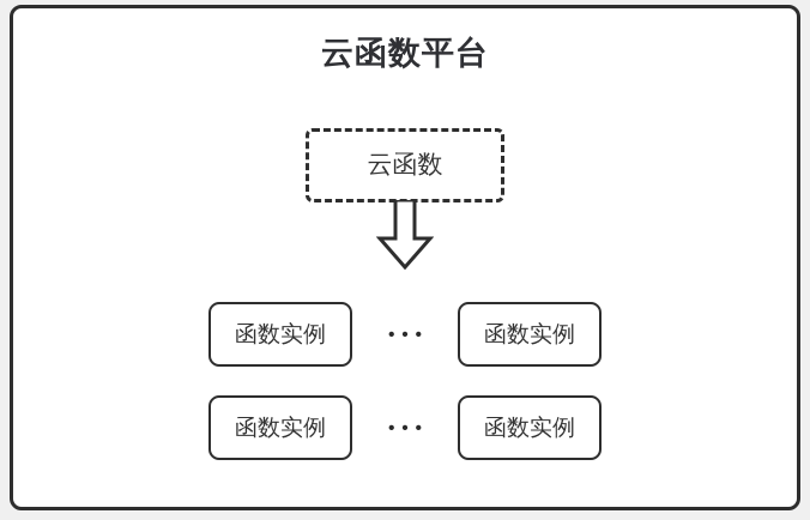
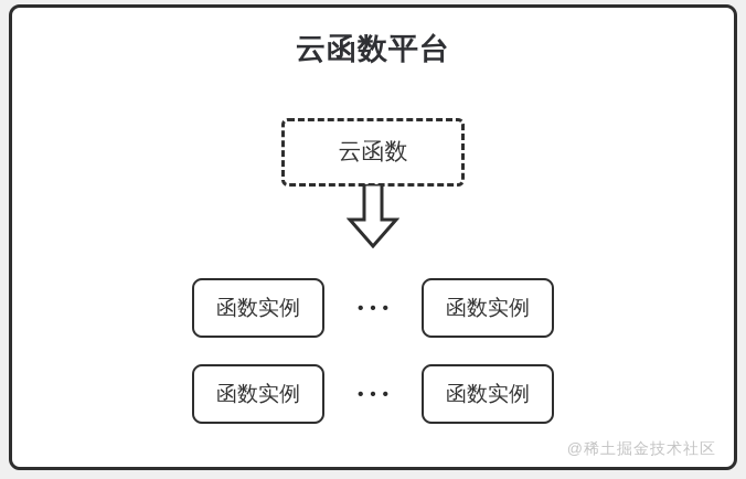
  云函数平台
  云函数
  函数实例
  •••
  函数实例
  函数实例
  •••
  函数实例
+ @稀土掘金技术社区
